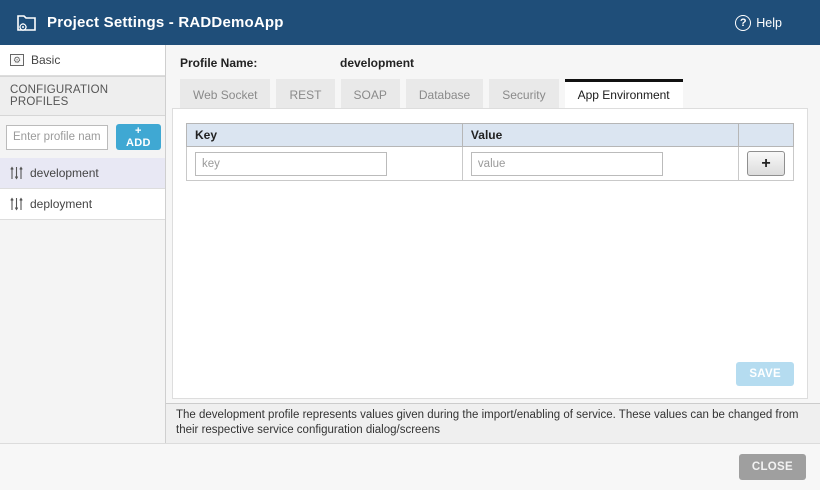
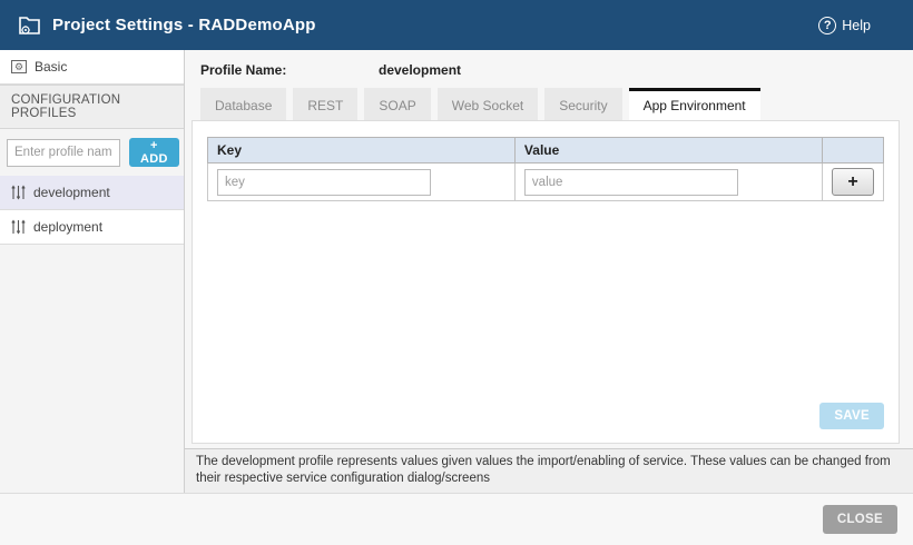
  Project Settings - RADDemoApp
  ?
  Help
  ⚙
  Basic
  CONFIGURATION PROFILES
  Enter profile nam
  + ADD
  development
  deployment
  Profile Name:
  development
- Web Socket
+ Database
  REST
  SOAP
- Database
+ Web Socket
  Security
  App Environment
  Key	Value
  key	value	+
  SAVE
- The development profile represents values given during the import/enabling of service. These values can be changed from their respective service configuration dialog/screens
+ The development profile represents values given values the import/enabling of service. These values can be changed from their respective service configuration dialog/screens
  CLOSE
